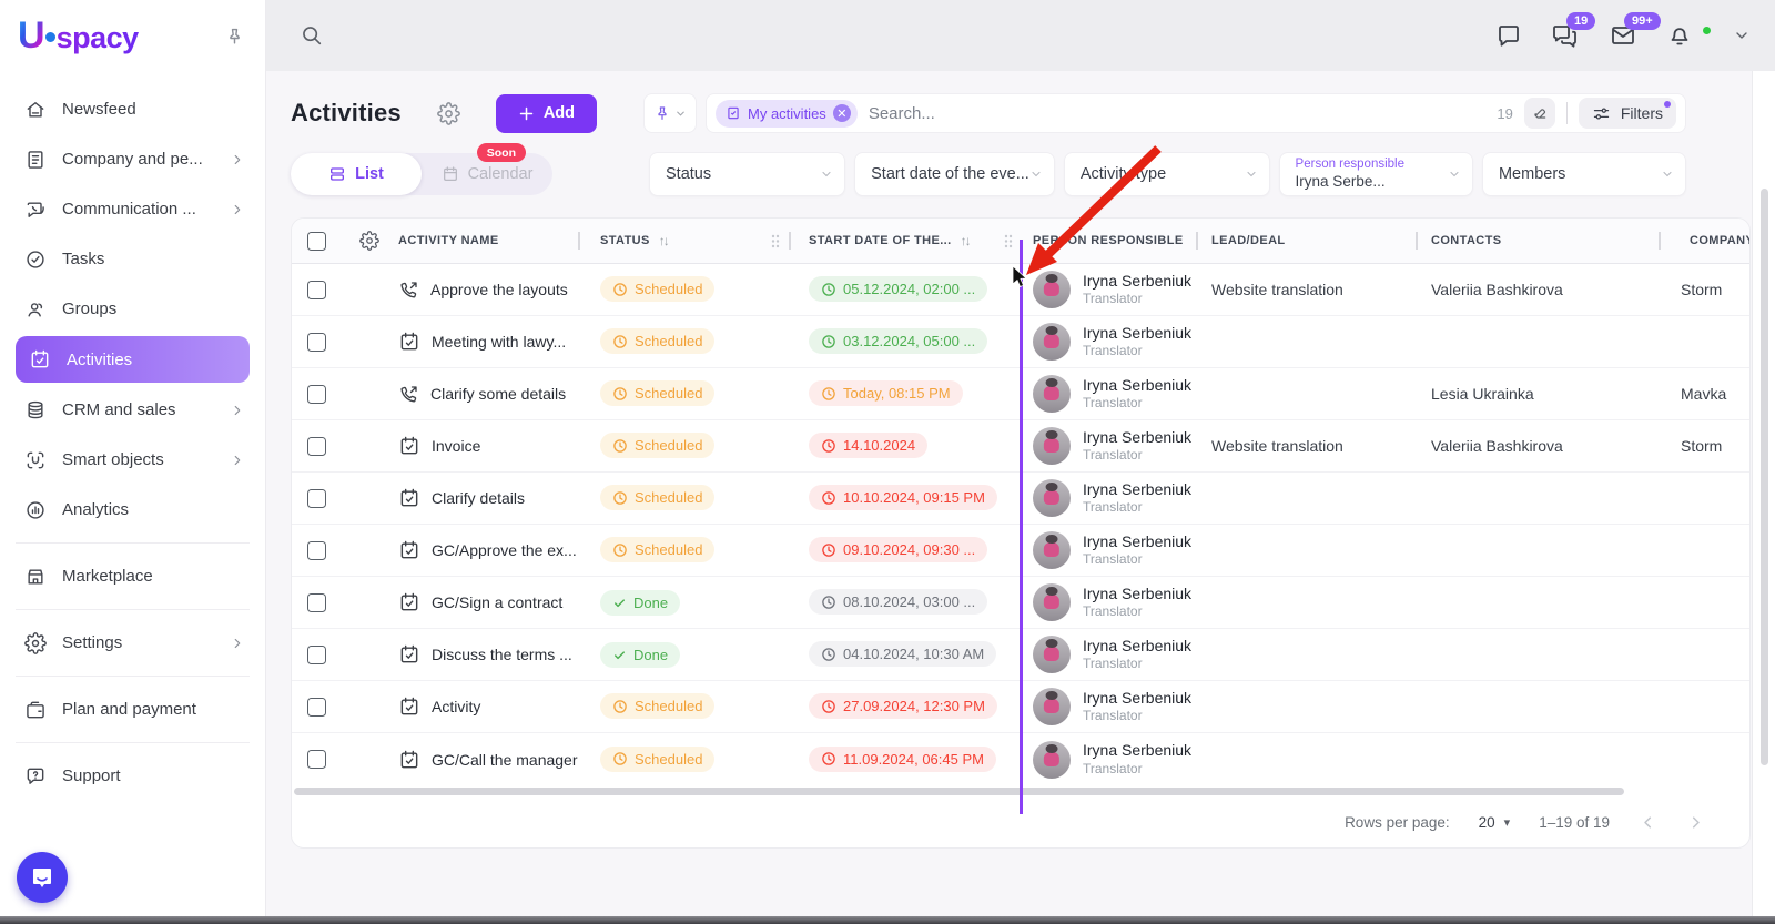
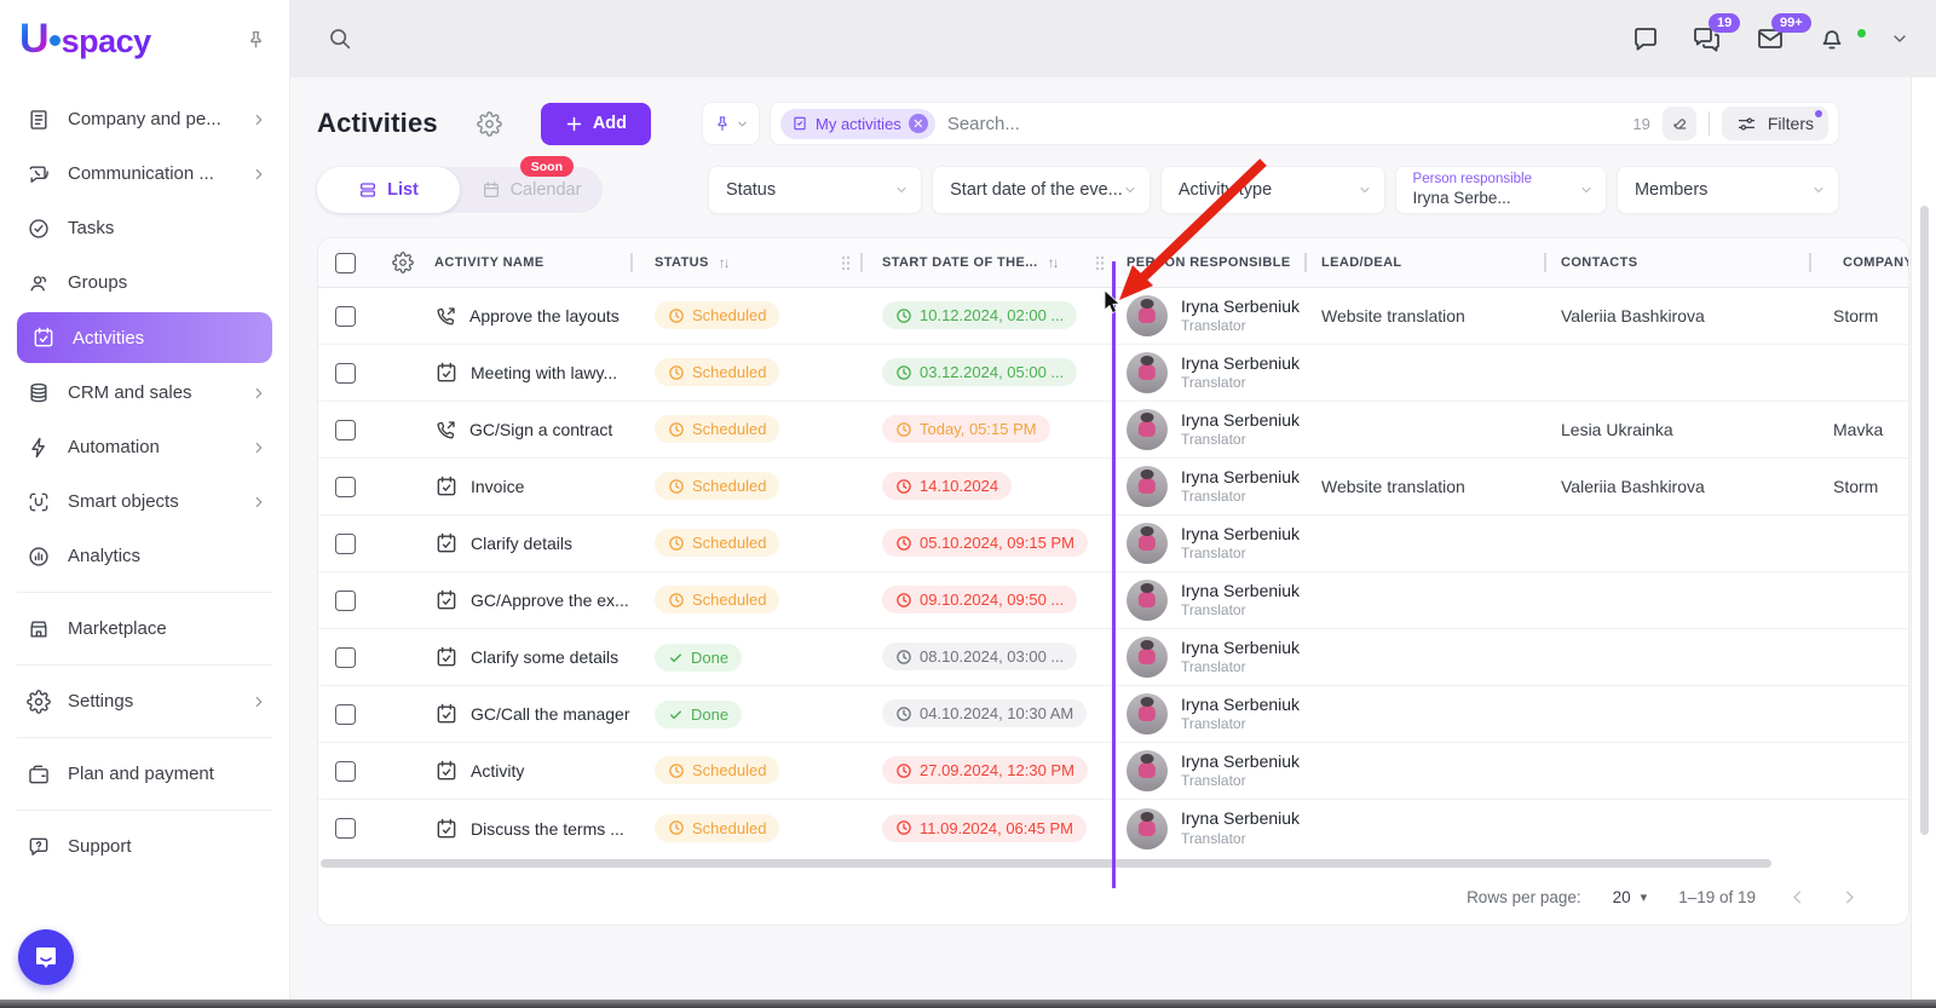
  U
  spacy
- Newsfeed
  Company and pe...
  Communication ...
  Tasks
  Groups
  Activities
  CRM and sales
+ Automation
  Smart objects
  Analytics
  Marketplace
  Settings
  Plan and payment
  Support
  19
  99+
  Activities
  Add
  My activities
  ✕
  Search...
  19
  Filters
  List
  Calendar
  Soon
  Status
  Start date of the eve...
  Activitype
  Person responsible
  Iryna Serbe...
  Members
  ACTIVITY NAME
  STATUS
  ↑↓
  START DATE OF THE...
  ↑↓
  PERON RESPONSIBLE
  LEAD/DEAL
  CONTACTS
  COMPAN
  Approve the layouts
  Scheduled
- 05.12.2024, 02:00 ...
+ 10.12.2024, 02:00 ...
  Iryna Serbeniuk
  Translator
  Website translation
  Valeriia Bashkirova
  Storm
  Meeting with lawy...
  Scheduled
  03.12.2024, 05:00 ...
  Iryna Serbeniuk
  Translator
- Clarify some details
+ GC/Sign a contract
  Scheduled
- Today, 08:15 PM
+ Today, 05:15 PM
  Iryna Serbeniuk
  Translator
  Lesia Ukrainka
  Mavka
  Invoice
  Scheduled
  14.10.2024
  Iryna Serbeniuk
  Translator
  Website translation
  Valeriia Bashkirova
  Storm
  Clarify details
  Scheduled
- 10.10.2024, 09:15 PM
+ 05.10.2024, 09:15 PM
  Iryna Serbeniuk
  Translator
  GC/Approve the ex...
  Scheduled
- 09.10.2024, 09:30 ...
+ 09.10.2024, 09:50 ...
  Iryna Serbeniuk
  Translator
- GC/Sign a contract
+ Clarify some details
  Done
  08.10.2024, 03:00 ...
  Iryna Serbeniuk
  Translator
- Discuss the terms ...
+ GC/Call the manager
  Done
  04.10.2024, 10:30 AM
  Iryna Serbeniuk
  Translator
  Activity
  Scheduled
  27.09.2024, 12:30 PM
  Iryna Serbeniuk
  Translator
- GC/Call the manager
+ Discuss the terms ...
  Scheduled
  11.09.2024, 06:45 PM
  Iryna Serbeniuk
  Translator
  Rows per page:
  20
  ▾
  1–19 of 19
